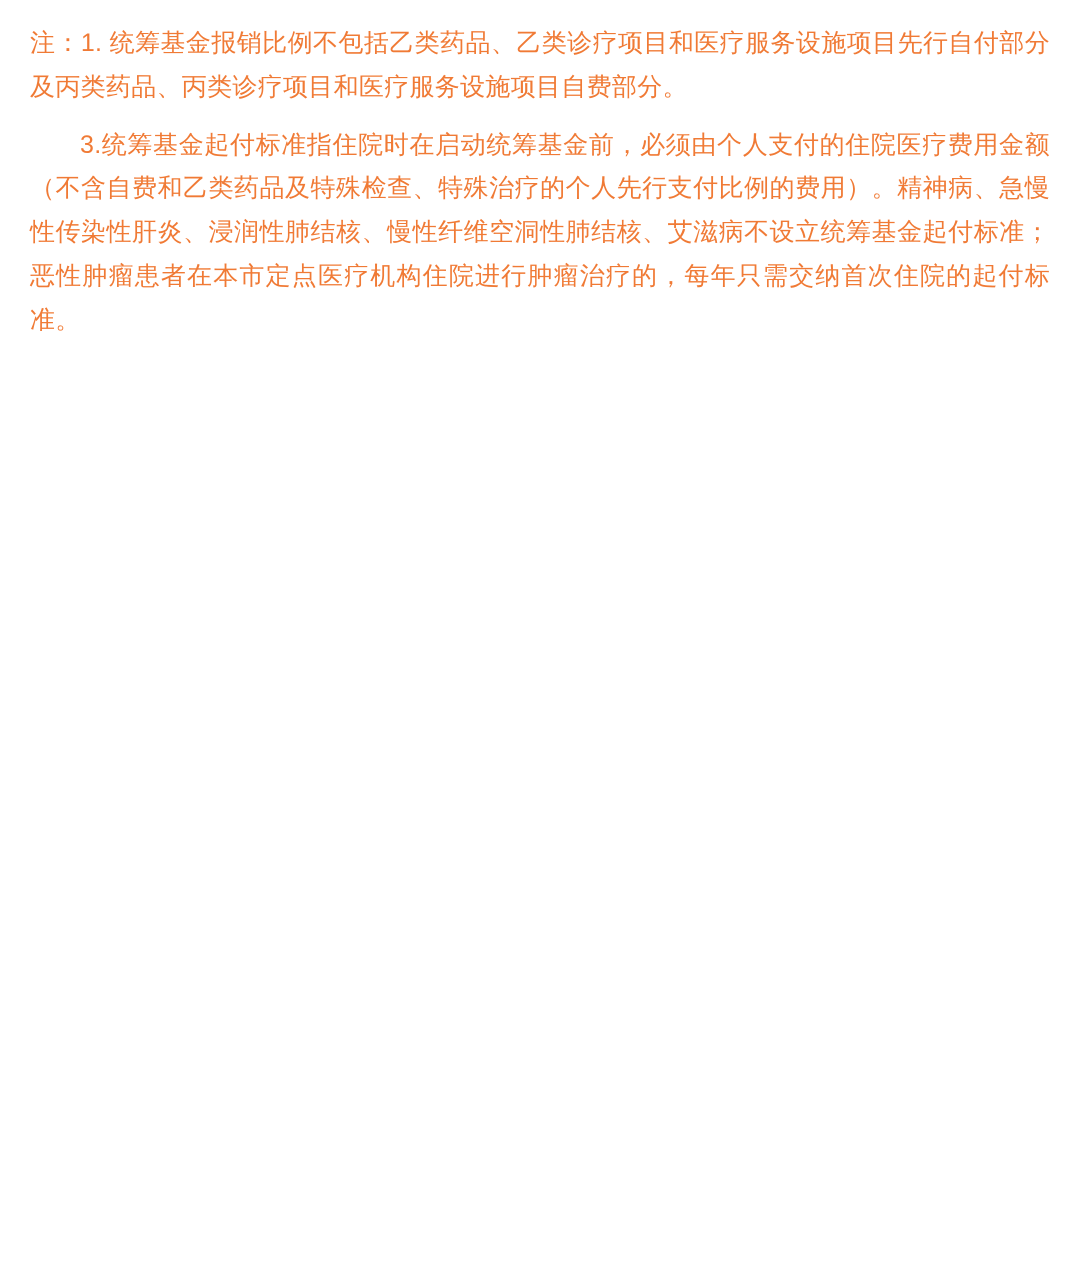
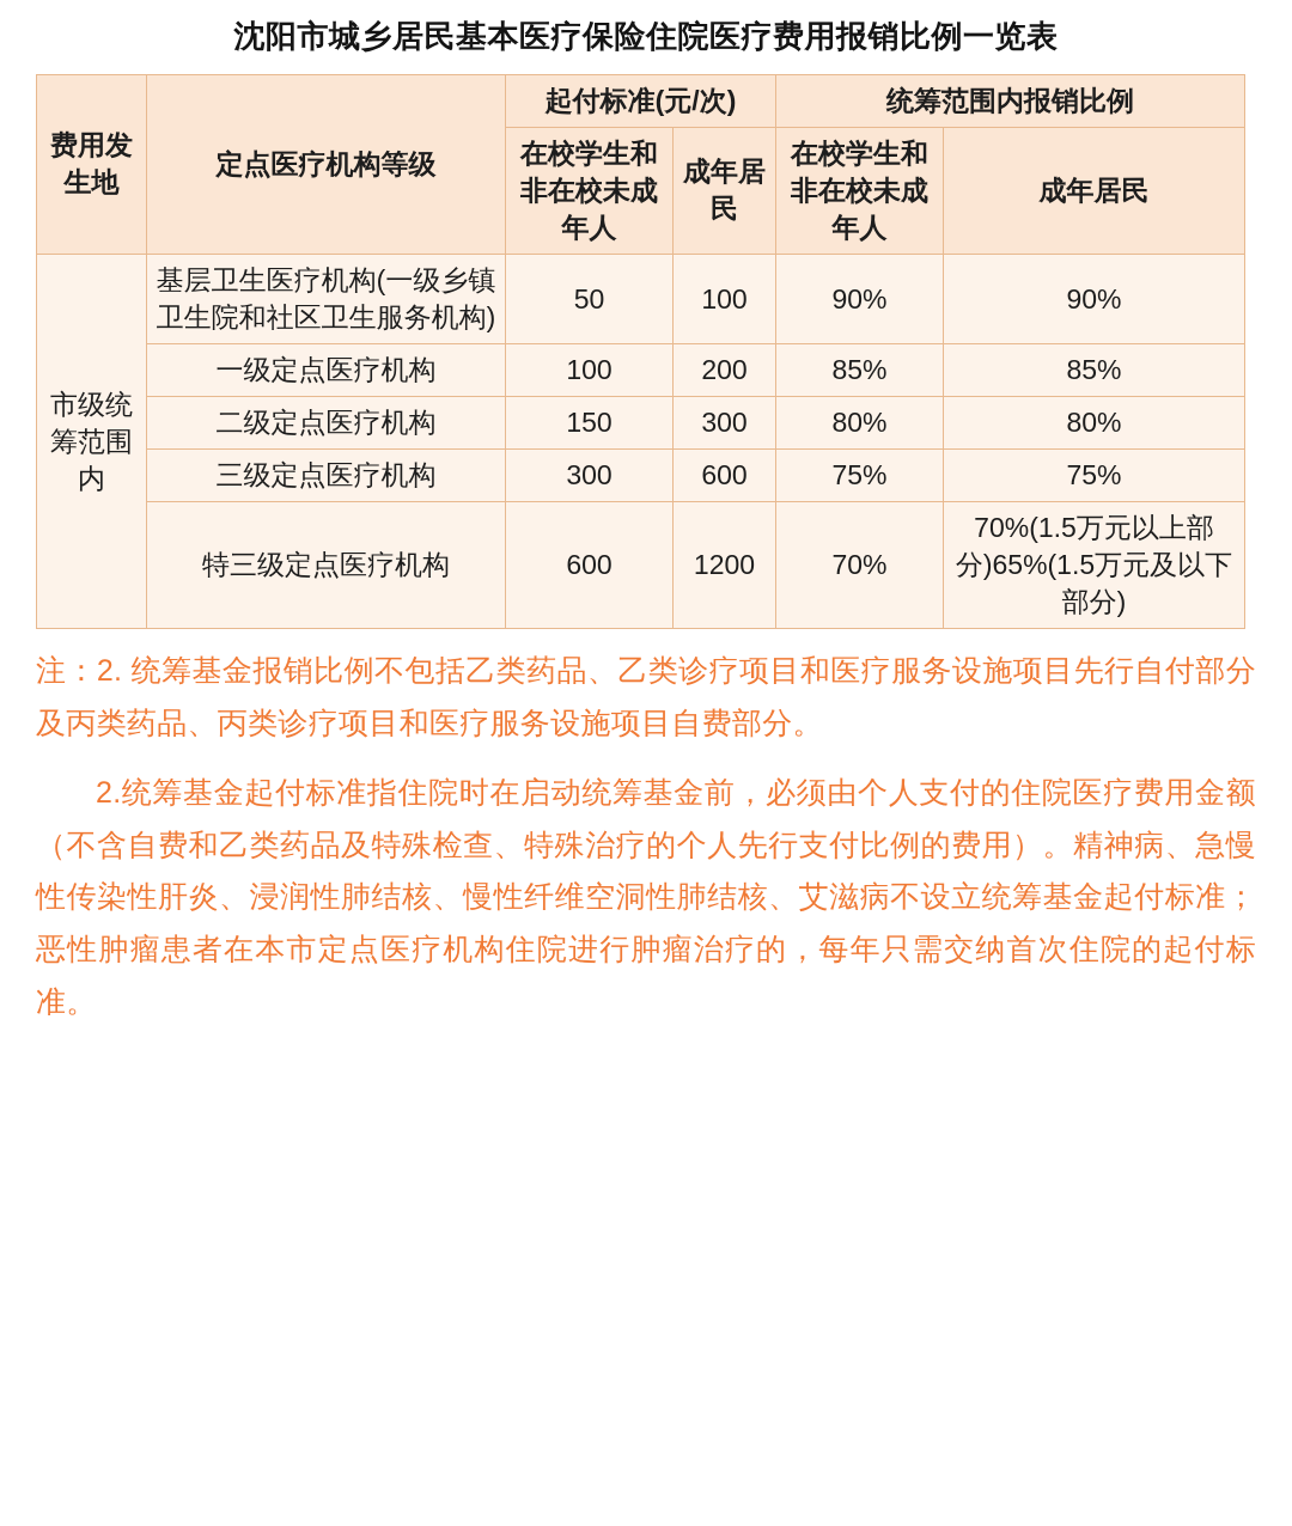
+ 沈阳市城乡居民基本医疗保险住院医疗费用报销比例一览表
+ 费用发生地	定点医疗机构等级	起付标准(元/次)	统筹范围内报销比例
+ 在校学生和非在校未成年人	成年居民	在校学生和非在校未成年人	成年居民
+ 市级统筹范围内	基层卫生医疗机构(一级乡镇卫生院和社区卫生服务机构)	50	100	90%	90%
+ 一级定点医疗机构	100	200	85%	85%
+ 二级定点医疗机构	150	300	80%	80%
+ 三级定点医疗机构	300	600	75%	75%
+ 特三级定点医疗机构	600	1200	70%	70%(1.5万元以上部分)65%(1.5万元及以下部分)
- 注：1. 统筹基金报销比例不包括乙类药品、乙类诊疗项目和医疗服务设施项目先行自付部分及丙类药品、丙类诊疗项目和医疗服务设施项目自费部分。
+ 注：2. 统筹基金报销比例不包括乙类药品、乙类诊疗项目和医疗服务设施项目先行自付部分及丙类药品、丙类诊疗项目和医疗服务设施项目自费部分。
- 3.统筹基金起付标准指住院时在启动统筹基金前，必须由个人支付的住院医疗费用金额（不含自费和乙类药品及特殊检查、特殊治疗的个人先行支付比例的费用）。精神病、急慢性传染性肝炎、浸润性肺结核、慢性纤维空洞性肺结核、艾滋病不设立统筹基金起付标准；恶性肿瘤患者在本市定点医疗机构住院进行肿瘤治疗的，每年只需交纳首次住院的起付标准。
+ 2.统筹基金起付标准指住院时在启动统筹基金前，必须由个人支付的住院医疗费用金额（不含自费和乙类药品及特殊检查、特殊治疗的个人先行支付比例的费用）。精神病、急慢性传染性肝炎、浸润性肺结核、慢性纤维空洞性肺结核、艾滋病不设立统筹基金起付标准；恶性肿瘤患者在本市定点医疗机构住院进行肿瘤治疗的，每年只需交纳首次住院的起付标准。
